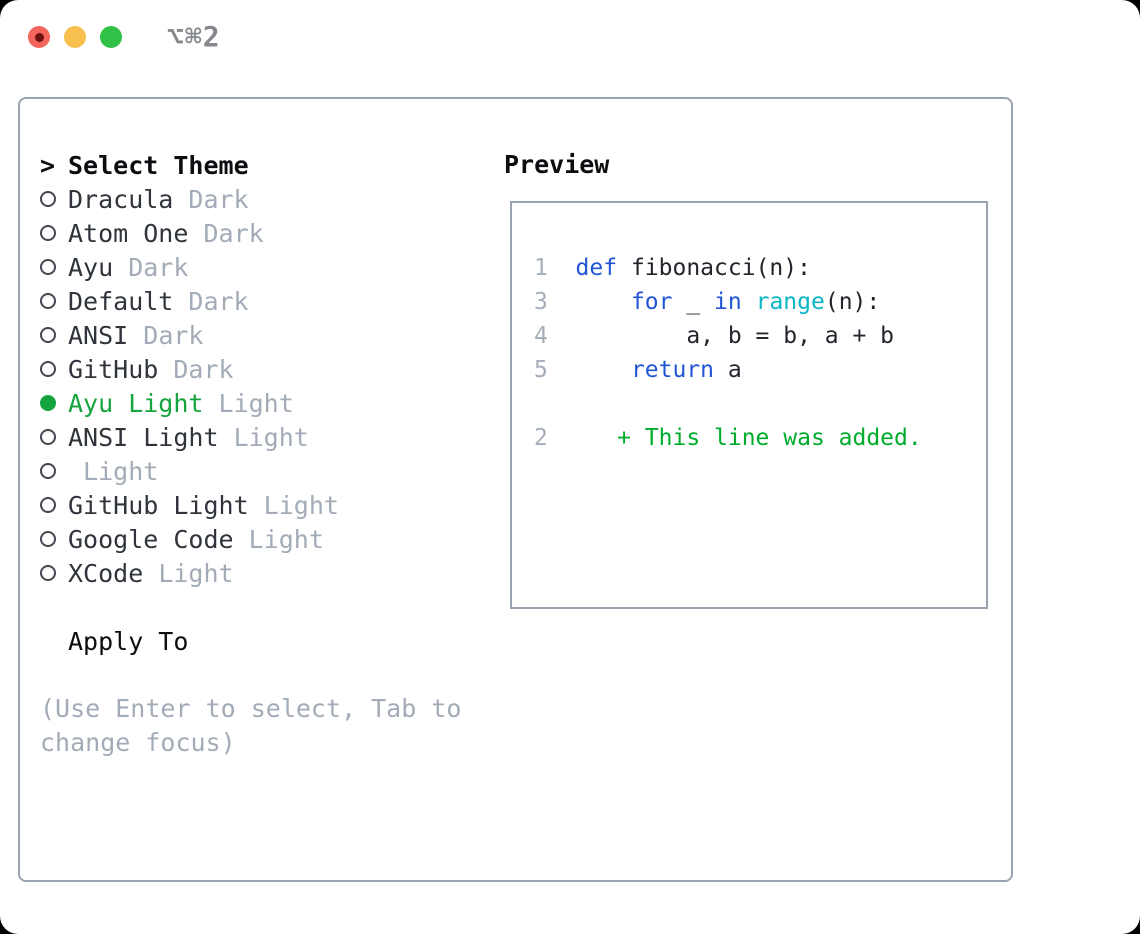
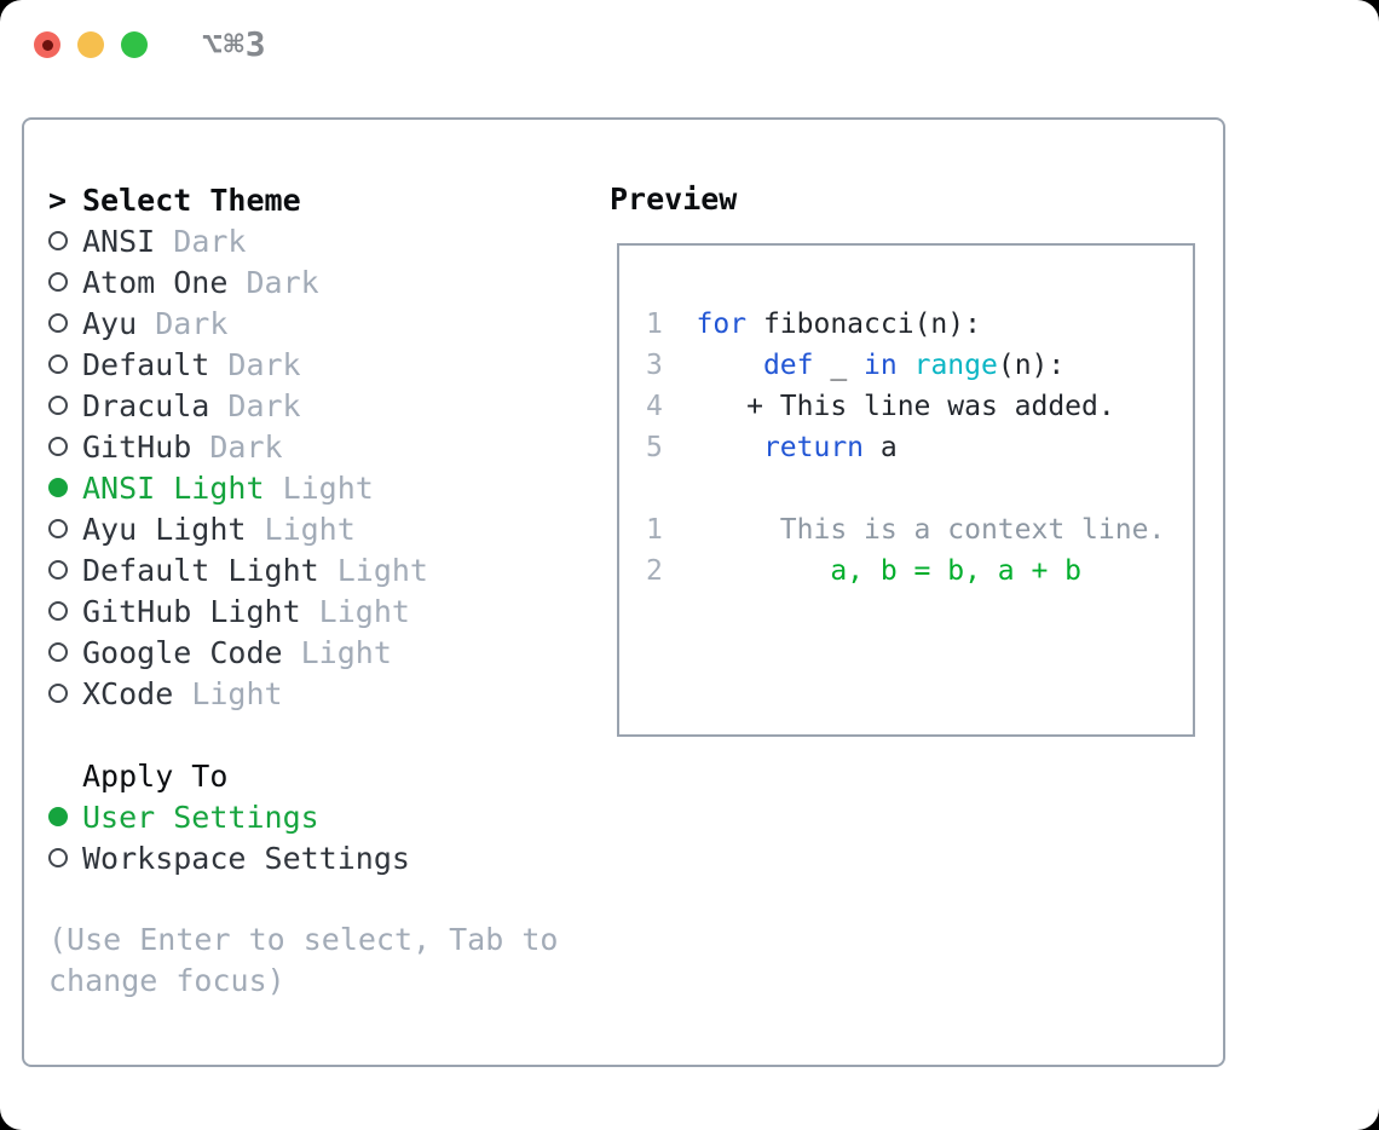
- ⌥⌘2
+ ⌥⌘3
  >
  Select Theme
- Dracula
+ ANSI
  Dark
  Atom One
  Dark
  Ayu
  Dark
  Default
  Dark
- ANSI
+ Dracula
  Dark
  GitHub
  Dark
- Ayu Light
+ ANSI Light
  Light
- ANSI Light
+ Ayu Light
  Light
+ Default Light
  Light
  GitHub Light
  Light
  Google Code
  Light
  XCode
  Light
  Apply To
+ User Settings
+ Workspace Settings
  (Use Enter to select, Tab to
  change focus)
  Preview
- 1 def fibonacci(n):
+ 1 for fibonacci(n):
- 3 for _ in range(n):
+ 3 def _ in range(n):
- 4 a, b = b, a + b
+ 4 + This line was added.
  5 return a
+ 1 This is a context line.
- 2 + This line was added.
+ 2 a, b = b, a + b
